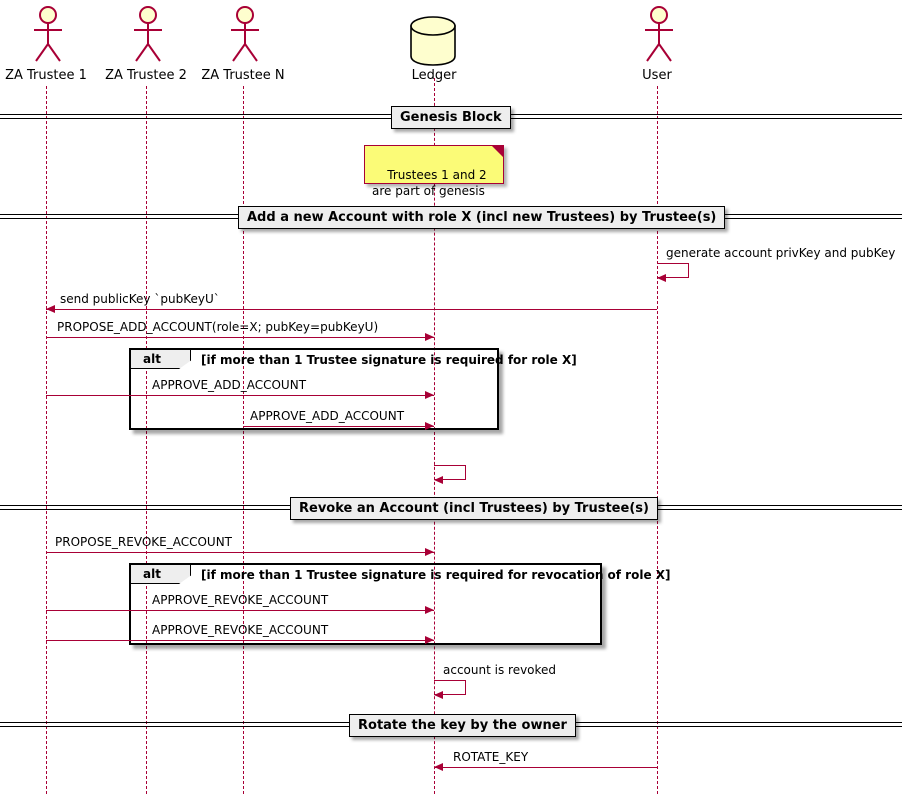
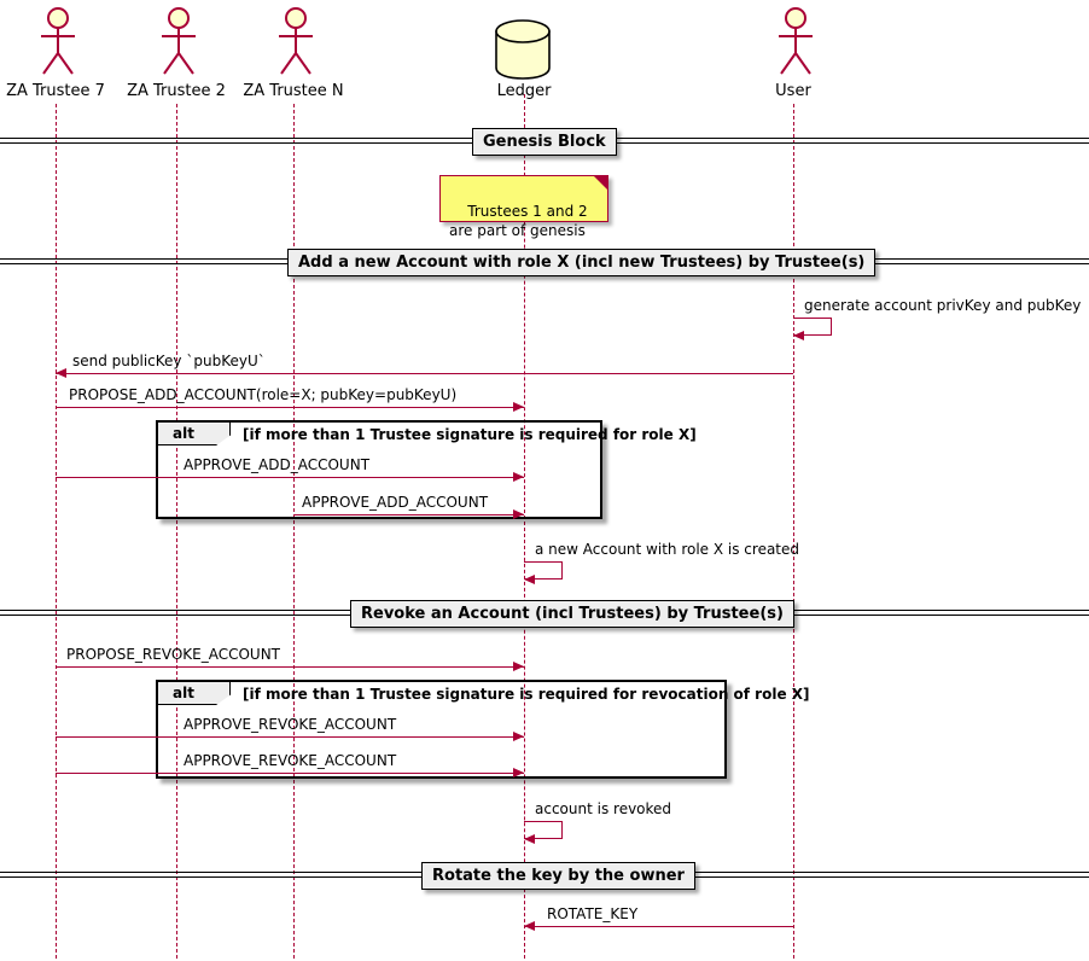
- ZA Trustee 1
+ ZA Trustee 7
  ZA Trustee 2
  ZA Trustee N
  Ledger
  User
  Genesis Block
  Trustees 1 and 2
  are part of genesis
  Add a new Account with role X (incl new Trustees) by Trustee(s)
  generate account privKey and pubKey
  send publicKey `pubKeyU`
  PROPOSE_ADD_ACCOUNT(role=X; pubKey=pubKeyU)
  alt
  [if more than 1 Trustee signature is required for role X]
  APPROVE_ADD_ACCOUNT
  APPROVE_ADD_ACCOUNT
+ a new Account with role X is created
  Revoke an Account (incl Trustees) by Trustee(s)
  PROPOSE_REVOKE_ACCOUNT
  alt
  [if more than 1 Trustee signature is required for revocation of role X]
  APPROVE_REVOKE_ACCOUNT
  APPROVE_REVOKE_ACCOUNT
  account is revoked
  Rotate the key by the owner
  ROTATE_KEY
